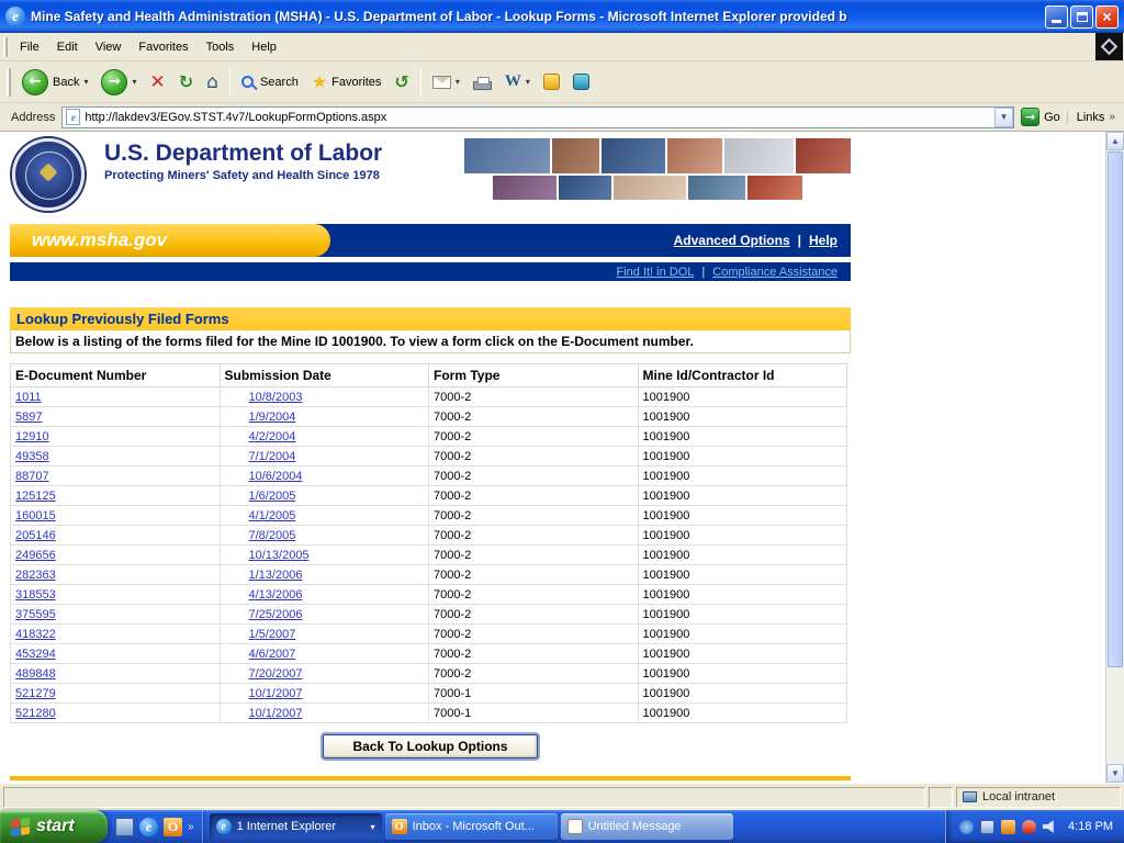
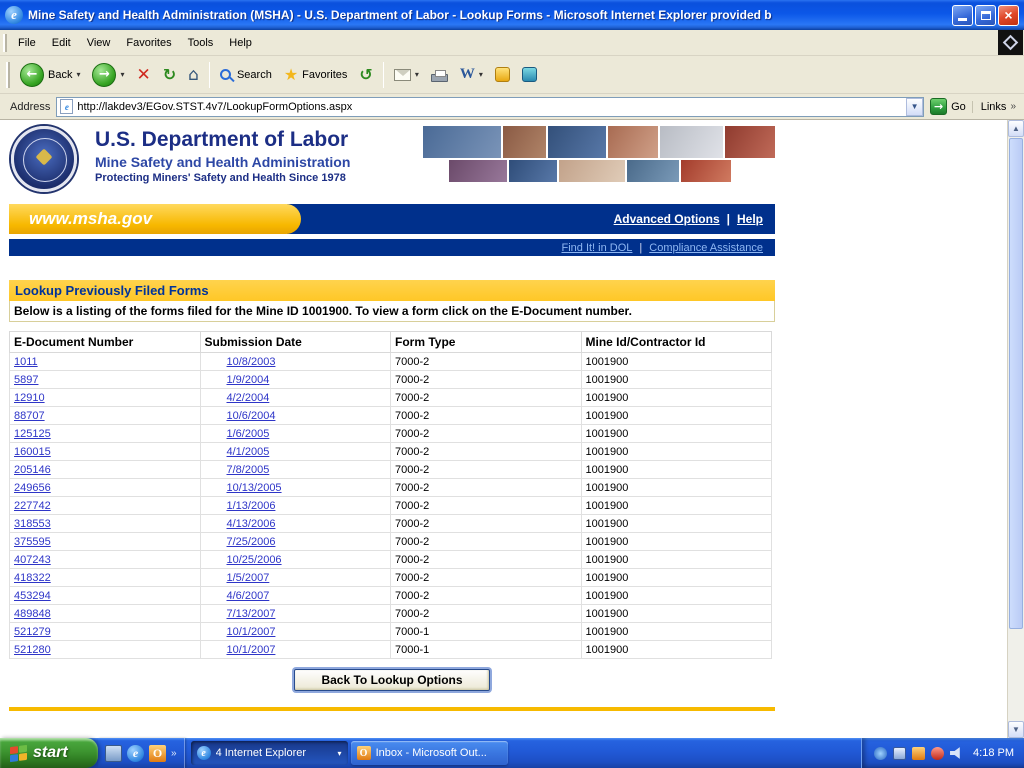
  e
  Mine Safety and Health Administration (MSHA) - U.S. Department of Labor - Lookup Forms - Microsoft Internet Explorer provided b
  ×
  File
  Edit
  View
  Favorites
  Tools
  Help
  ←
  Back
  ▾
  →
  ▾
  ✕
  ↻
  ⌂
  Search
  ★
  Favorites
  ↺
  ▾
  W
  ▾
  Address
  e
  http://lakdev3/EGov.STST.4v7/LookupFormOptions.aspx
  ▼
  →
  Go
  Links
  »
  U.S. Department of Labor
+ Mine Safety and Health Administration
  Protecting Miners' Safety and Health Since 1978
  www.msha.gov
  Advanced Options
  |
  Help
  Find It! in DOL
  |
  Compliance Assistance
  Lookup Previously Filed Forms
  Below is a listing of the forms filed for the Mine ID 1001900. To view a form click on the E-Document number.
  E-Document Number	Submission Date	Form Type	Mine Id/Contractor Id
  1011	10/8/2003	7000-2	1001900
  5897	1/9/2004	7000-2	1001900
  12910	4/2/2004	7000-2	1001900
- 49358	7/1/2004	7000-2	1001900
  88707	10/6/2004	7000-2	1001900
  125125	1/6/2005	7000-2	1001900
  160015	4/1/2005	7000-2	1001900
  205146	7/8/2005	7000-2	1001900
  249656	10/13/2005	7000-2	1001900
- 282363	1/13/2006	7000-2	1001900
+ 227742	1/13/2006	7000-2	1001900
  318553	4/13/2006	7000-2	1001900
  375595	7/25/2006	7000-2	1001900
+ 407243	10/25/2006	7000-2	1001900
  418322	1/5/2007	7000-2	1001900
  453294	4/6/2007	7000-2	1001900
- 489848	7/20/2007	7000-2	1001900
+ 489848	7/13/2007	7000-2	1001900
  521279	10/1/2007	7000-1	1001900
  521280	10/1/2007	7000-1	1001900
  Back To Lookup Options
  ▲
  ▼
- Local intranet
  start
  e
  O
  »
  e
- 1 Internet Explorer
+ 4 Internet Explorer
  ▾
  O
  Inbox - Microsoft Out...
- Untitled Message
  4:18 PM
